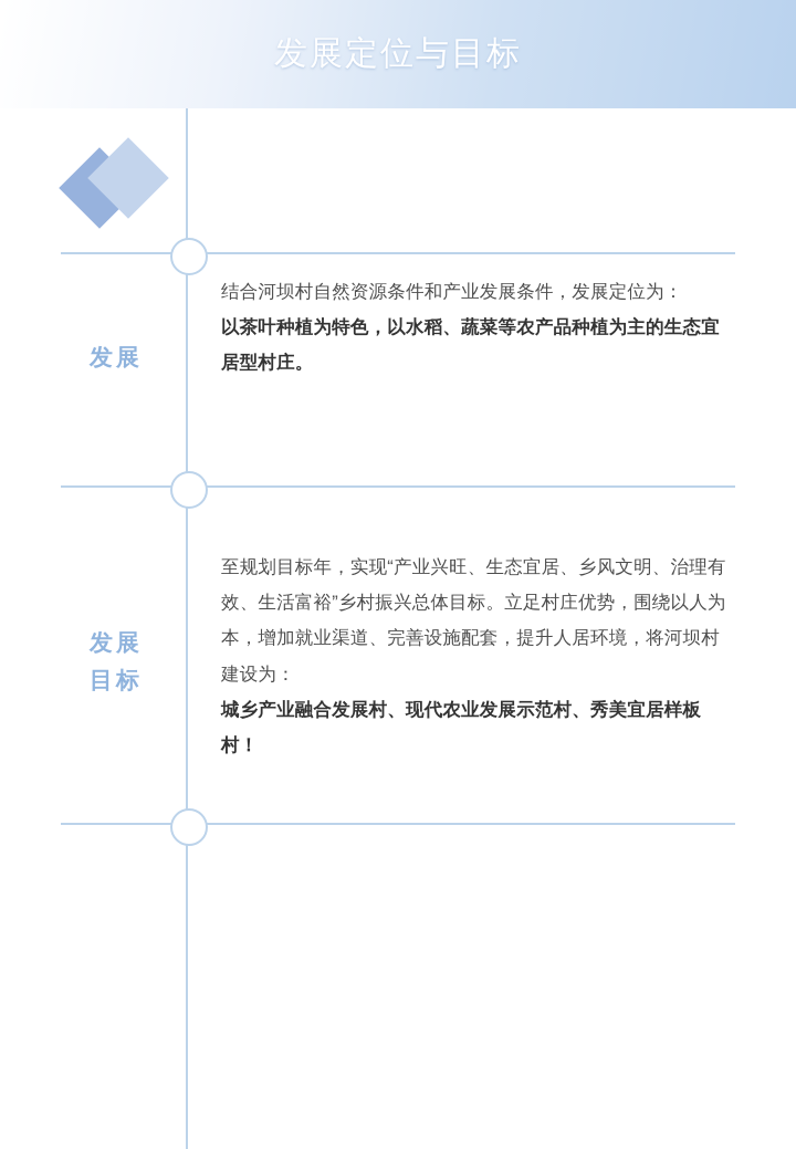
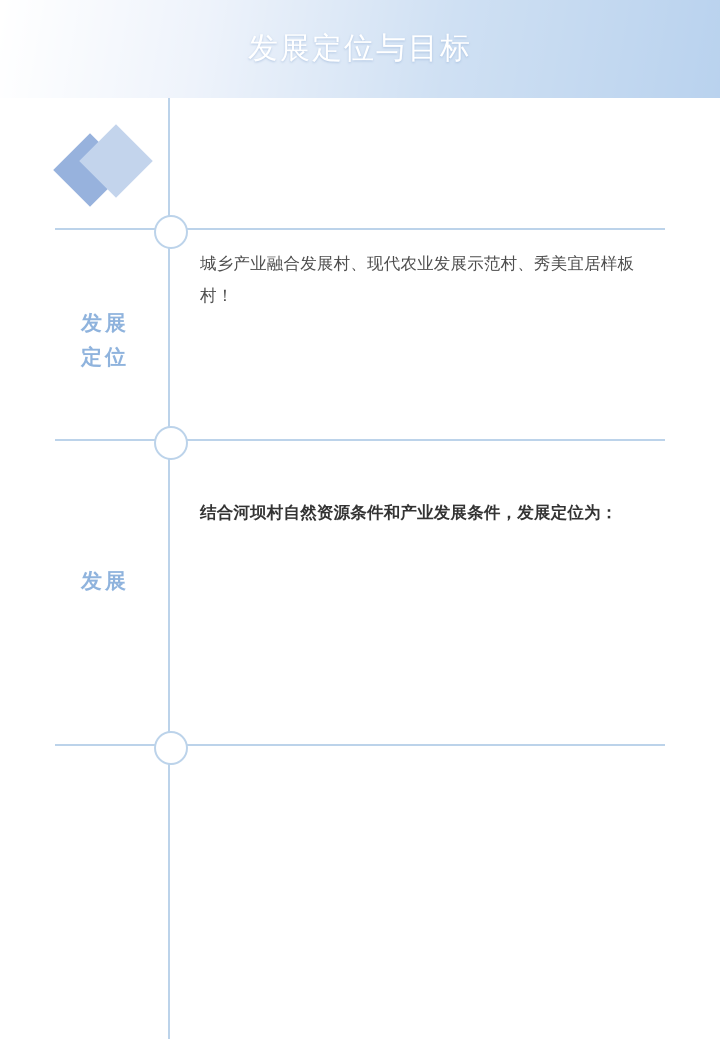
  发展定位与目标
  发展
+ 定位
- 结合河坝村自然资源条件和产业发展条件，发展定位为：
+ 城乡产业融合发展村、现代农业发展示范村、秀美宜居样板村！
- 以茶叶种植为特色，以水稻、蔬菜等农产品种植为主的生态宜居型村庄。
  发展
- 目标
- 至规划目标年，实现“产业兴旺、生态宜居、乡风文明、治理有效、生活富裕”乡村振兴总体目标。立足村庄优势，围绕以人为本，增加就业渠道、完善设施配套，提升人居环境，将河坝村建设为：
- 城乡产业融合发展村、现代农业发展示范村、秀美宜居样板村！
+ 结合河坝村自然资源条件和产业发展条件，发展定位为：
